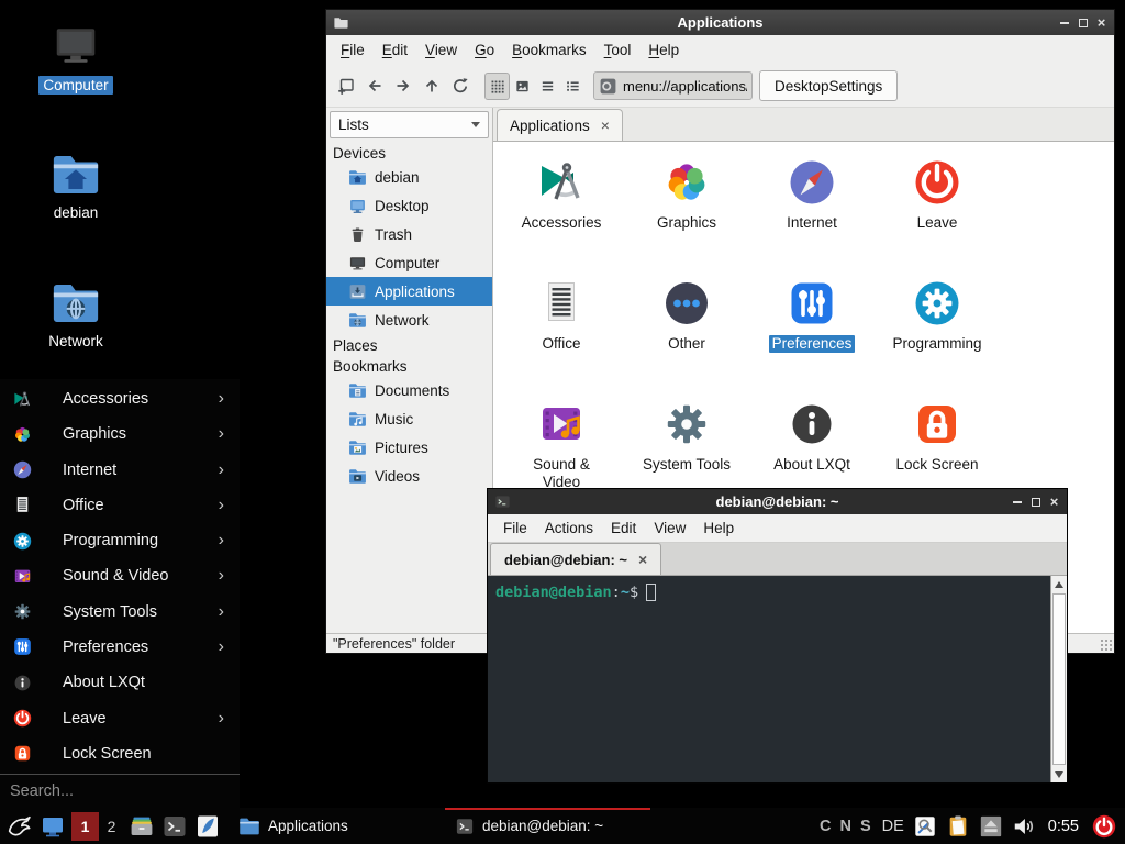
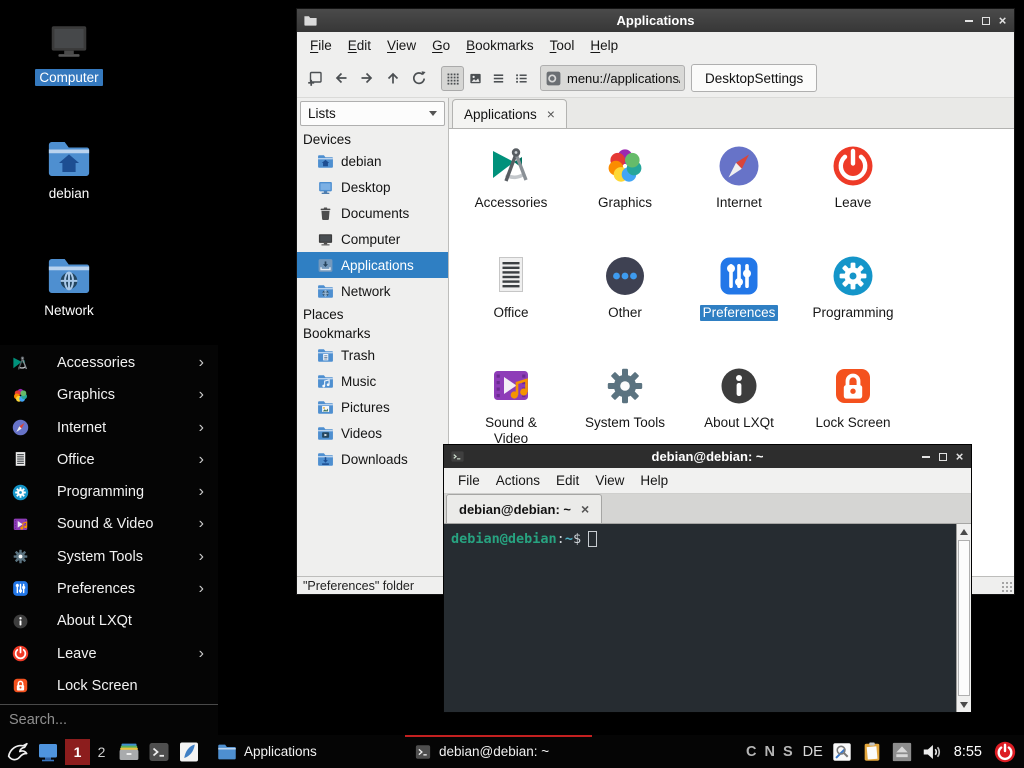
  Computer
  debian
  Network
  Accessories
  ›
  Graphics
  ›
  Internet
  ›
  Office
  ›
  Programming
  ›
  Sound & Video
  ›
  System Tools
  ›
  Preferences
  ›
  About LXQt
  Leave
  ›
  Lock Screen
  Search...
  Applications
  ×
  File
  Edit
  View
  Go
  Bookmarks
  Tool
  Help
  menu://applications
  DesktopSettings
  Lists
  Devices
  debian
  Desktop
- Trash
+ Documents
  Computer
  Applications
  Network
  Places
  Bookmarks
- Documents
+ Trash
  Music
  Pictures
  Videos
+ Downloads
  Applications
  ×
  Accessories
  Graphics
  Internet
  Leave
  Office
  Other
  Preferences
  Programming
  Sound & Video
  System Tools
  About LXQt
  Lock Screen
  "Preferences" folder
  debian@debian: ~
  ×
  File
  Actions
  Edit
  View
  Help
  debian@debian: ~
  ×
  debian@debian
  :
  ~
  $
  1
  2
  Applications
  debian@debian: ~
  C N S
  DE
- 0:55
+ 8:55
